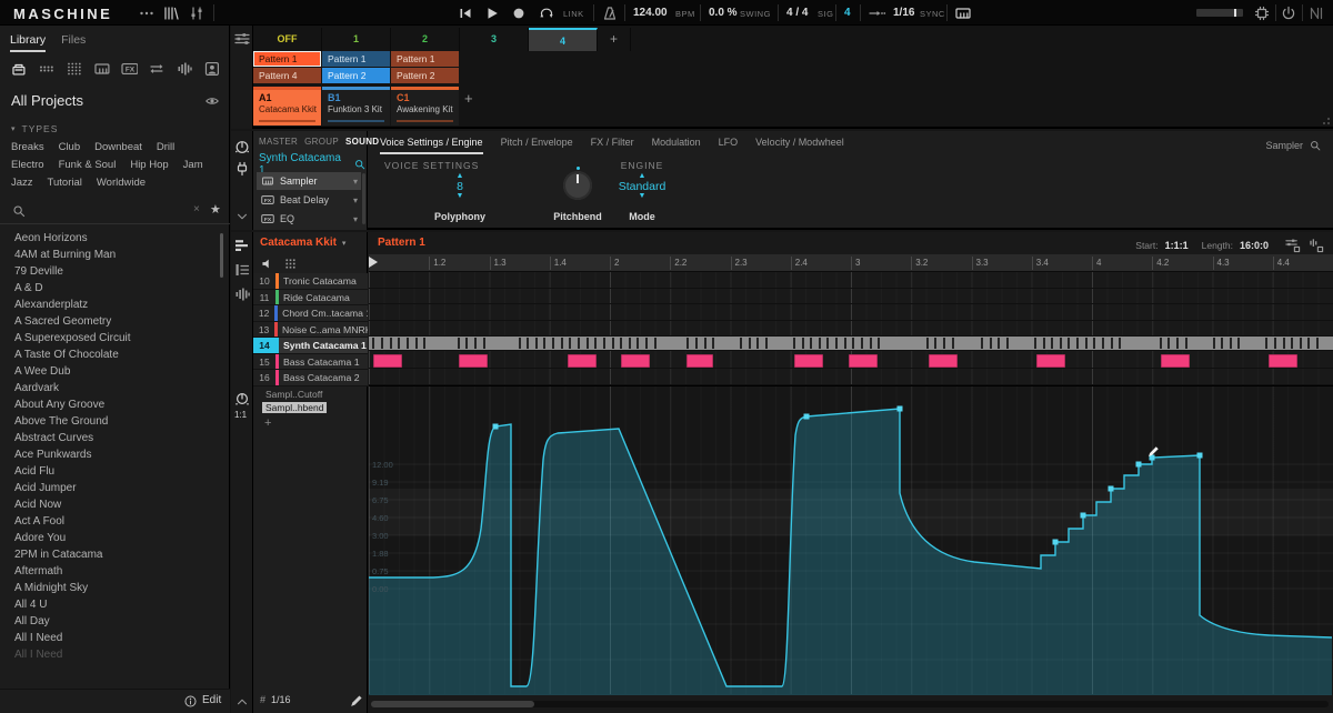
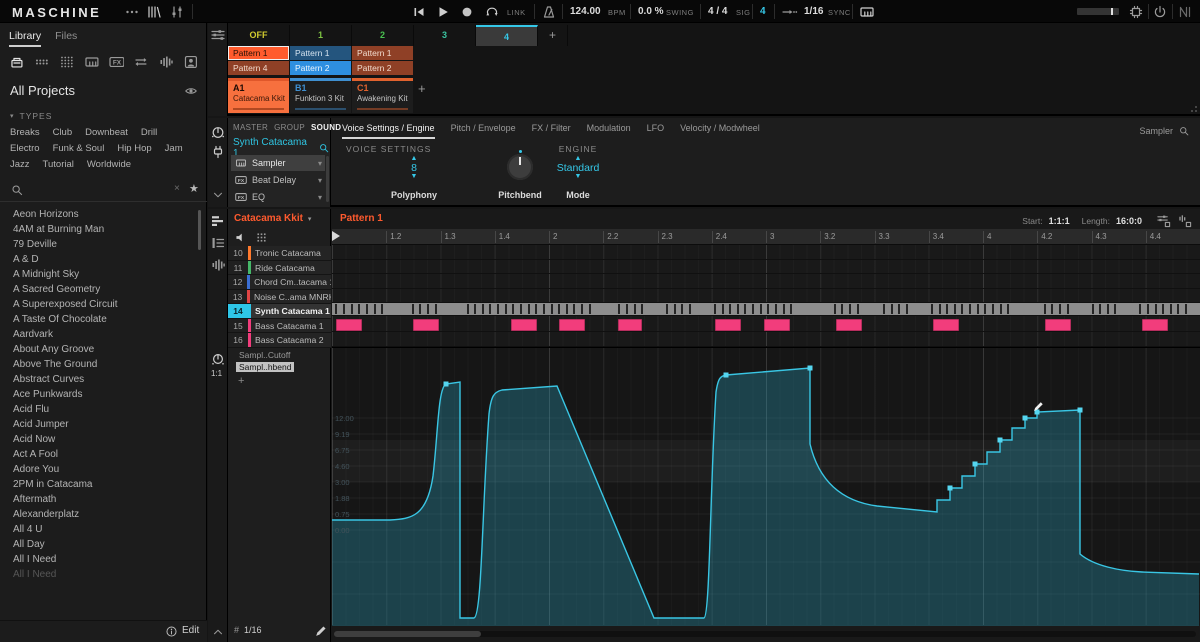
  MASCHINE
  LINK
  124.00
  BPM
  0.0 %
  SWING
  4 / 4
  SIG
  4
  1/16
  SYNC
  Library
  Files
  All Projects
  TYPES
  Breaks
  Club
  Downbeat
  Drill
  Electro
  Funk & Soul
  Hip Hop
  Jam
  Jazz
  Tutorial
  Worldwide
  ×
  ★
  Aeon Horizons
  4AM at Burning Man
  79 Deville
  A & D
- Alexanderplatz
+ A Midnight Sky
  A Sacred Geometry
  A Superexposed Circuit
  A Taste Of Chocolate
- A Wee Dub
  Aardvark
  About Any Groove
  Above The Ground
  Abstract Curves
  Ace Punkwards
  Acid Flu
  Acid Jumper
  Acid Now
  Act A Fool
  Adore You
  2PM in Catacama
  Aftermath
- A Midnight Sky
+ Alexanderplatz
  All 4 U
  All Day
  All I Need
  All I Need
  Edit
  OFF
  1
  2
  3
  4
  +
  Pattern 1
  Pattern 1
  Pattern 1
  Pattern 4
  Pattern 2
  Pattern 2
  A1
  Catacama Kkit
  B1
  Funktion 3 Kit
  C1
  Awakening Kit
  +
  MASTER
  GROUP
  SOUND
  Synth Catacama 1
  Sampler
  ▾
  Beat Delay
  ▾
  EQ
  ▾
  Voice Settings / Engine
  Pitch / Envelope
  FX / Filter
  Modulation
  LFO
  Velocity / Modwheel
  Sampler
  VOICE SETTINGS
  ENGINE
  8
  Polyphony
  Pitchbend
  Standard
  Mode
  1:1
  Catacama Kkit
  Sampl..Cutoff
  Sampl..hbend
  +
  #
  1/16
  10
  Tronic Catacama
  11
  Ride Catacama
  12
  Chord Cm..tacama
  13
  Noise C..ama MNR
  14
  Synth Catacama 1
  15
  Bass Catacama 1
  16
  Bass Catacama 2
  Pattern 1
  Start:
  1:1:1
  Length:
  16:0:0
  1.2
  1.3
  1.4
  2
  2.2
  2.3
  2.4
  3
  3.2
  3.3
  3.4
  4
  4.2
  4.3
  4.4
  12.00
  9.19
  6.75
  4.60
  3.00
  1.88
  0.75
  0.00
